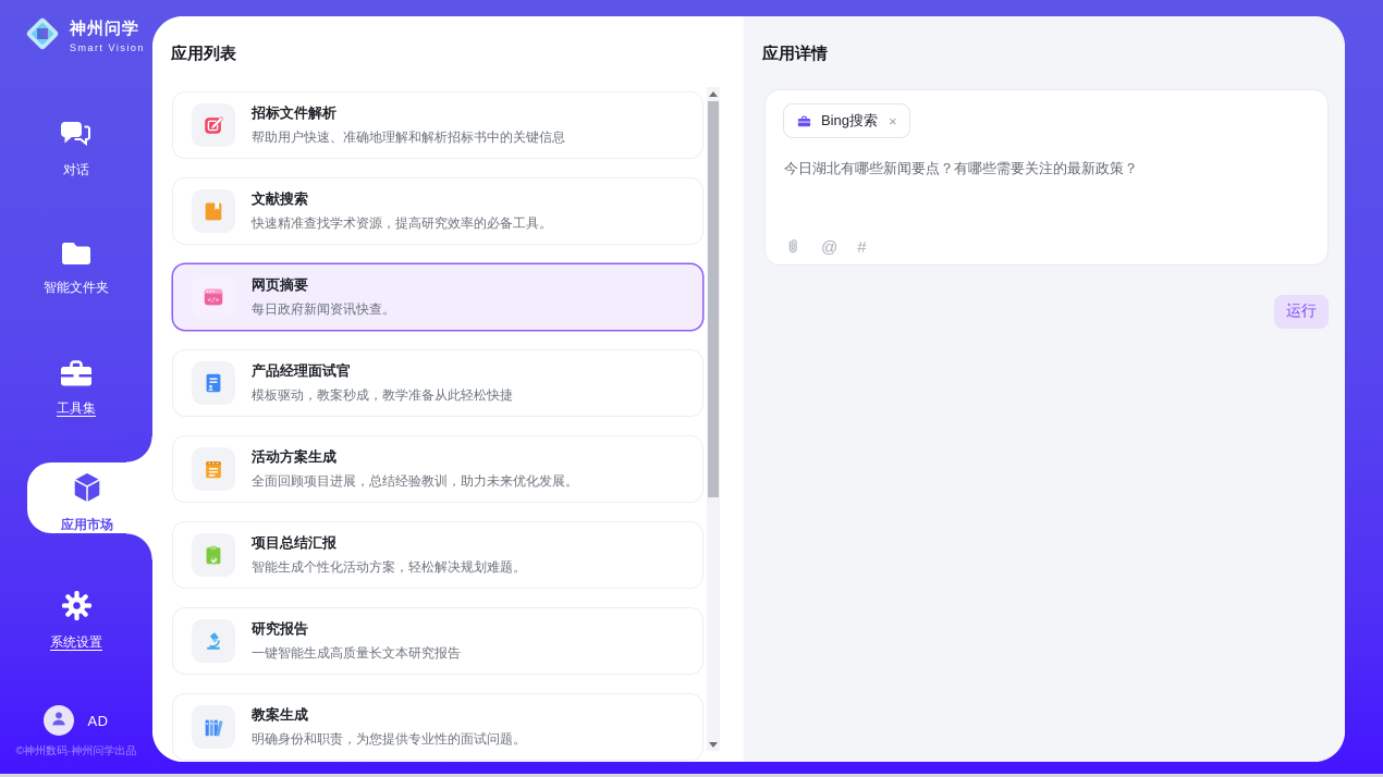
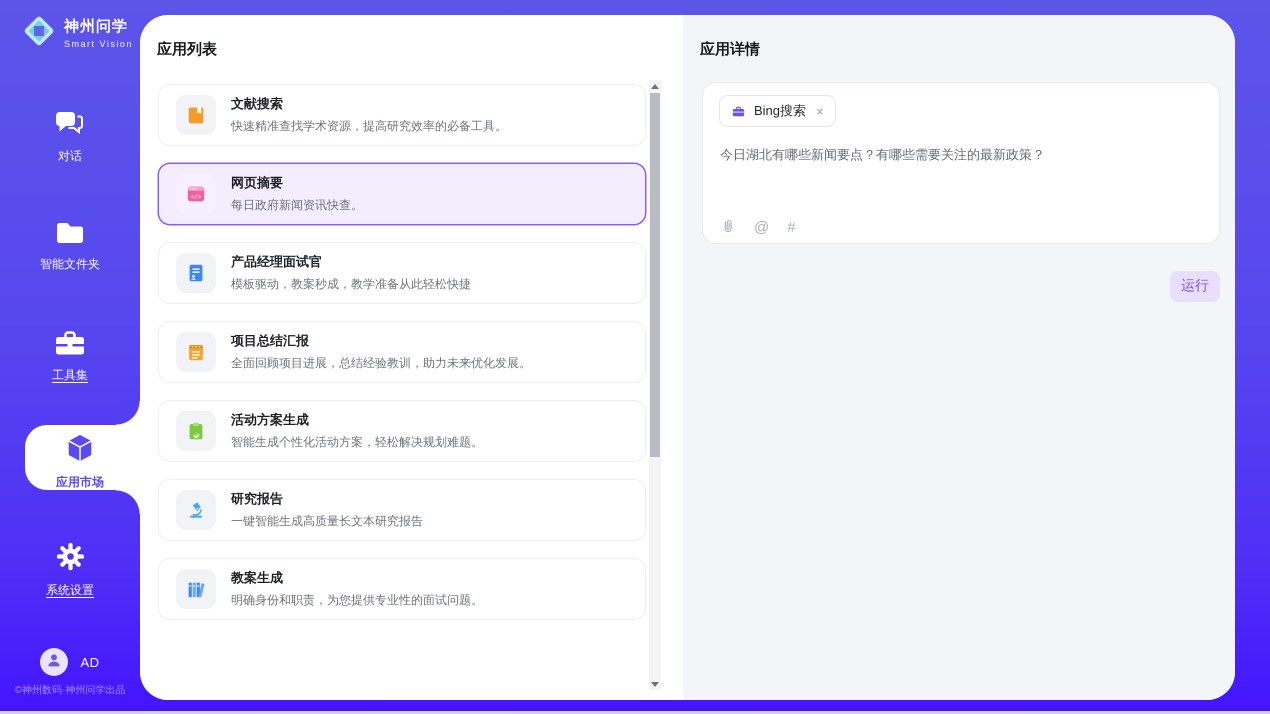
  神州问学
  Smart Vision
  对话
  智能文件夹
  工具集
  应用市场
  系统设置
  AD
  ©神州数码·神州问学出品
  应用列表
- 招标文件解析
- 帮助用户快速、准确地理解和解析招标书中的关键信息
  文献搜索
  快速精准查找学术资源，提高研究效率的必备工具。
  网页摘要
  每日政府新闻资讯快查。
  产品经理面试官
  模板驱动，教案秒成，教学准备从此轻松快捷
- 活动方案生成
+ 项目总结汇报
  全面回顾项目进展，总结经验教训，助力未来优化发展。
- 项目总结汇报
+ 活动方案生成
  智能生成个性化活动方案，轻松解决规划难题。
  研究报告
  一键智能生成高质量长文本研究报告
  教案生成
  明确身份和职责，为您提供专业性的面试问题。
  应用详情
  Bing搜索
  ×
  今日湖北有哪些新闻要点？有哪些需要关注的最新政策？
  @
  #
  运行
